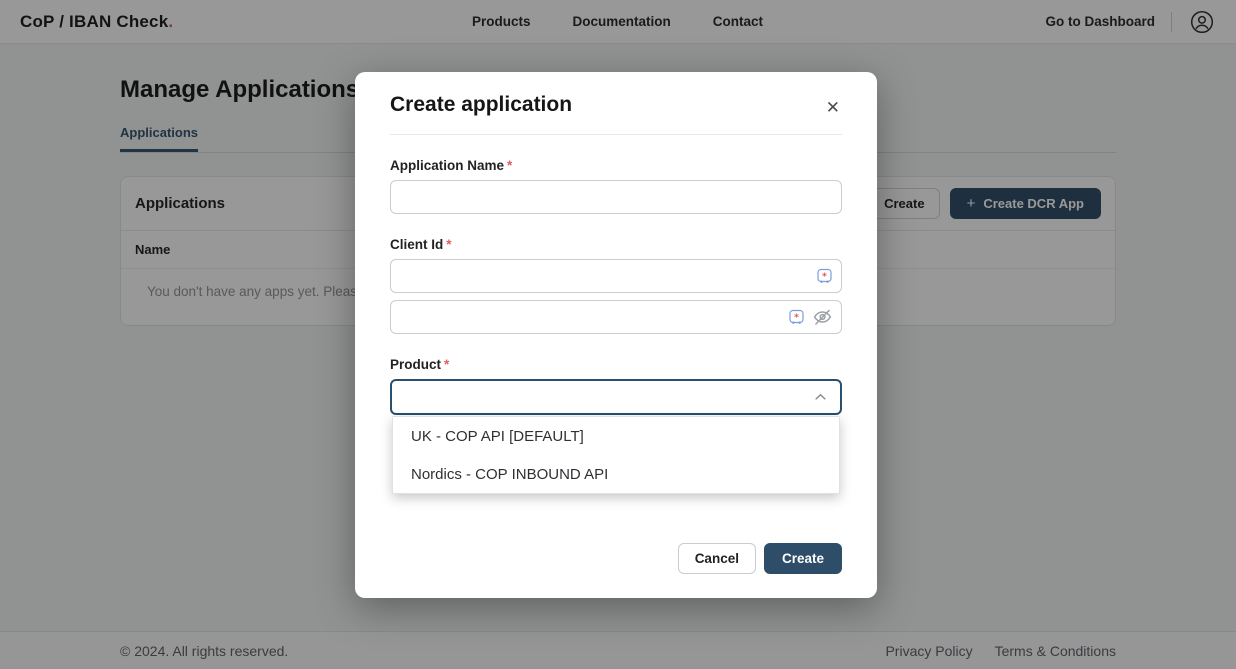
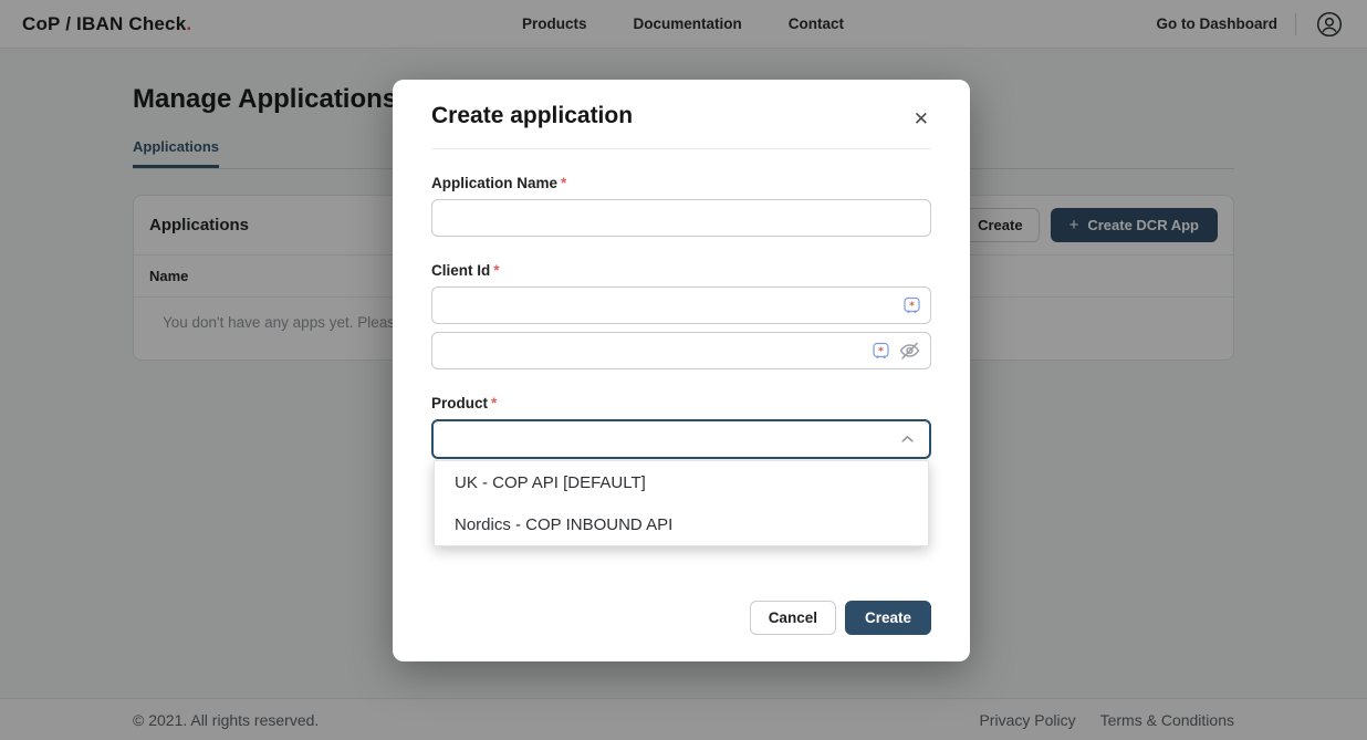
  CoP / IBAN Check.
  Products
  Documentation
  Contact
  Go to Dashboard
  Manage Applications
  Applications
  Applications
  Create
  +
  Create DCR App
  Name
  You don't have any apps yet. Pleas
- © 2024. All rights reserved.
+ © 2021. All rights reserved.
  Privacy Policy
  Terms & Conditions
  Create application
  ✕
  Application Name *
  Client Id *
  *
  *
  Product *
  UK - COP API [DEFAULT]
  Nordics - COP INBOUND API
  Cancel
  Create
